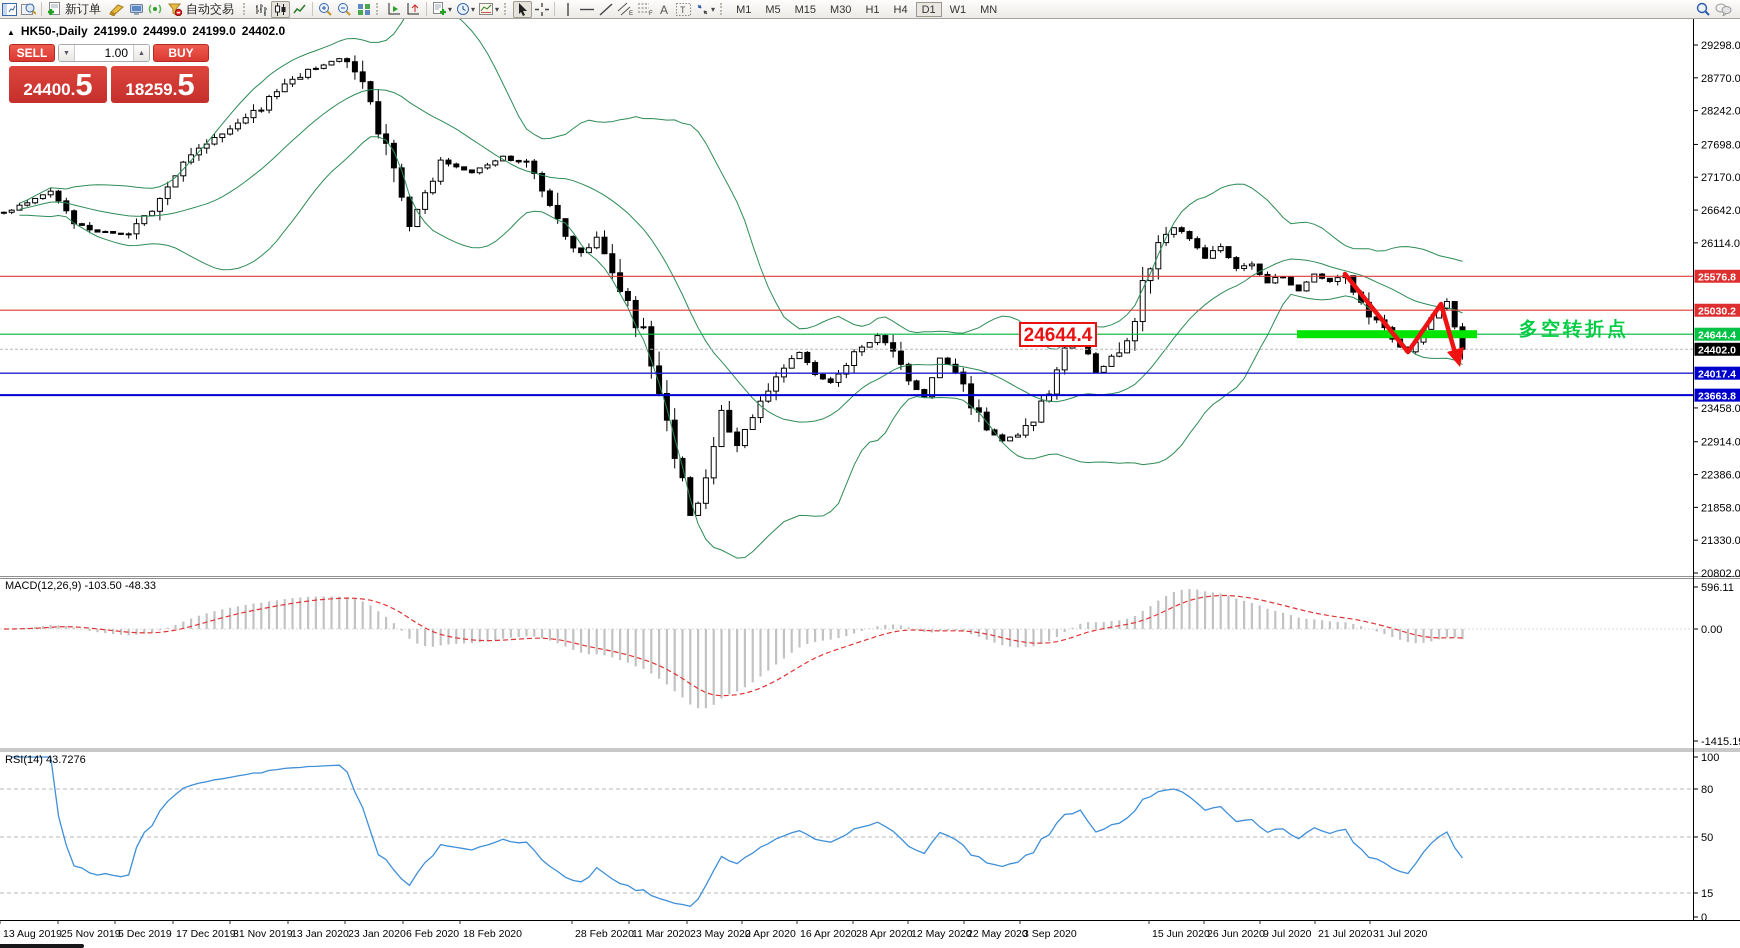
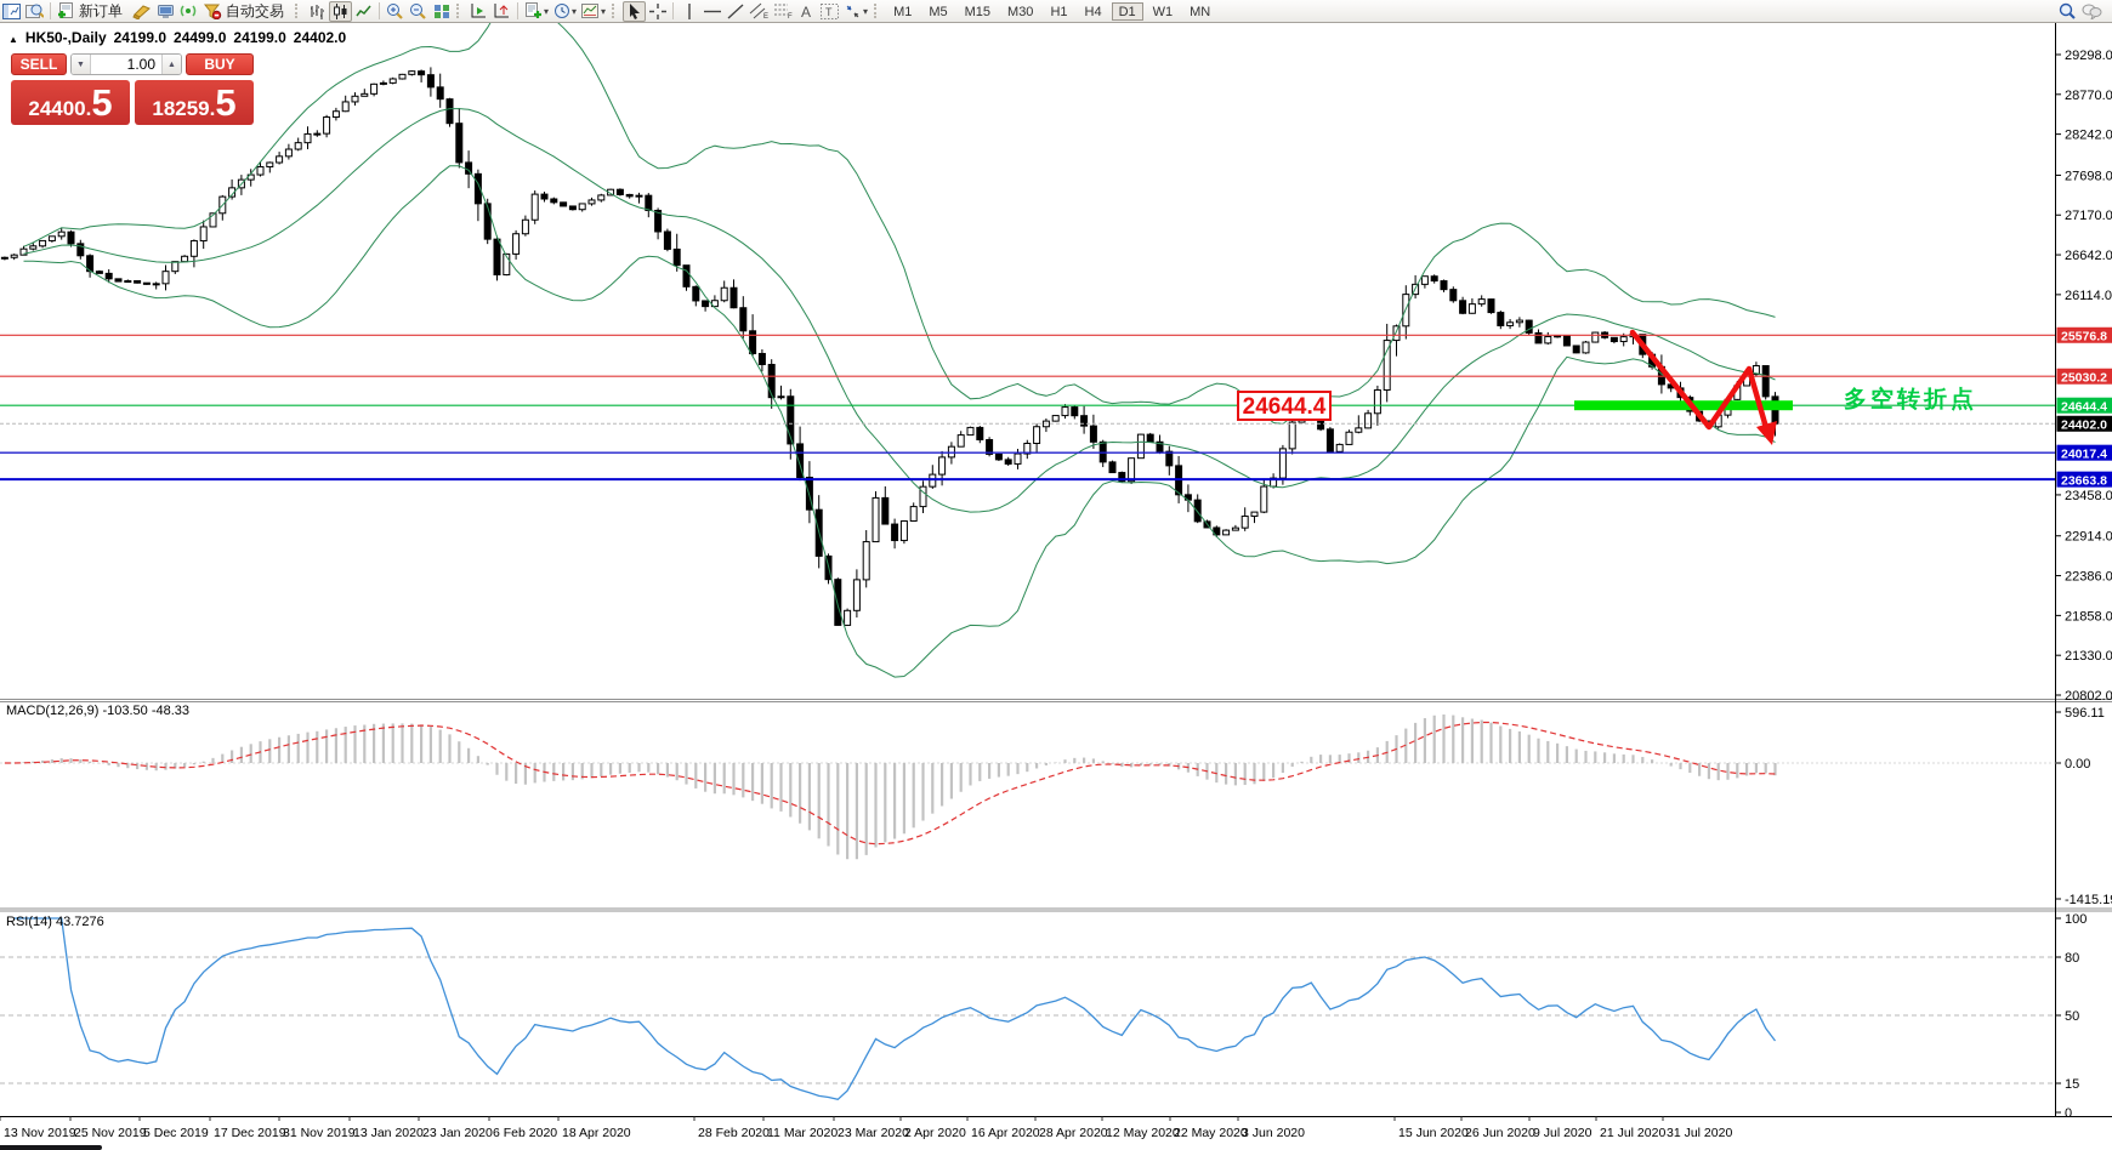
  新订单
  自动交易
  ▾
  ▾
  ▾
  A
  T
  ▾
  M1
  M5
  M15
  M30
  H1
  H4
  D1
  W1
  MN
  ▲
  HK50-,Daily
  24199.0
  24499.0
  24199.0
  24402.0
  MACD(12,26,9) -103.50 -48.33
  RSI(14) 43.7276
  SELL
  1.00
  BUY
  24400
  .
  5
  18259
  .
  5
  29298.0
  28770.0
  28242.0
  27698.0
  27170.0
  26642.0
  26114.0
  23458.0
  22914.0
  22386.0
  21858.0
  21330.0
  20802.0
  25576.8
  25030.2
  24644.4
  24402.0
  24017.4
  23663.8
  596.11
  0.00
  -1415.1
  100
  80
  50
  15
  0
  24644.4
  多空转折点
- 13 Aug 2019
+ 13 Nov 2019
  25 Nov 2019
  5 Dec 2019
  17 Dec 2019
  31 Nov 2019
  13 Jan 2020
  23 Jan 2020
  6 Feb 2020
- 18 Feb 2020
+ 18 Apr 2020
  28 Feb 2020
  11 Mar 2020
- 23 May 2020
+ 23 Mar 2020
  2 Apr 2020
  16 Apr 2020
  28 Apr 2020
  12 May 2020
  22 May 2020
- 3 Sep 2020
+ 3 Jun 2020
  15 Jun 2020
  26 Jun 2020
  9 Jul 2020
  21 Jul 2020
  31 Jul 2020
